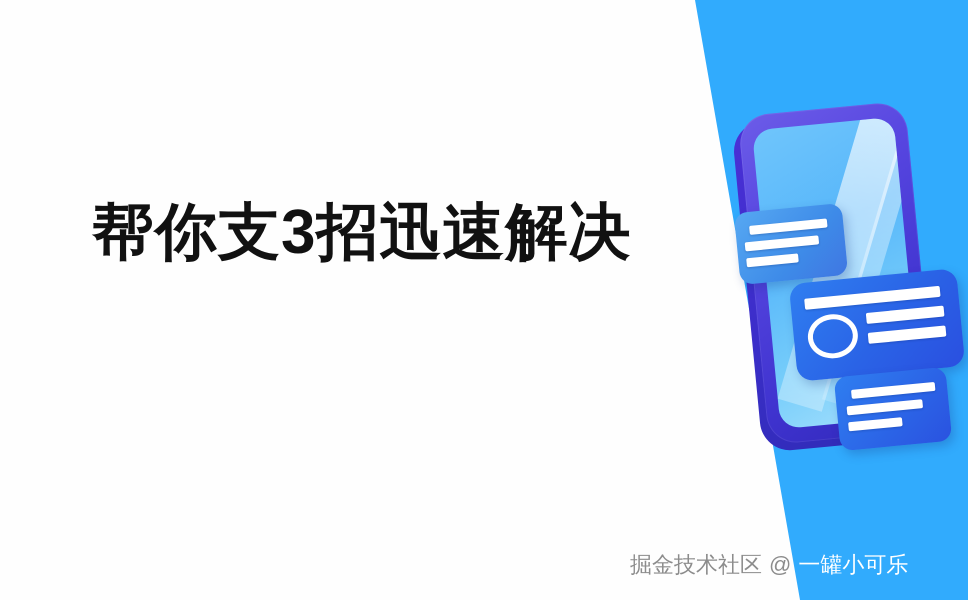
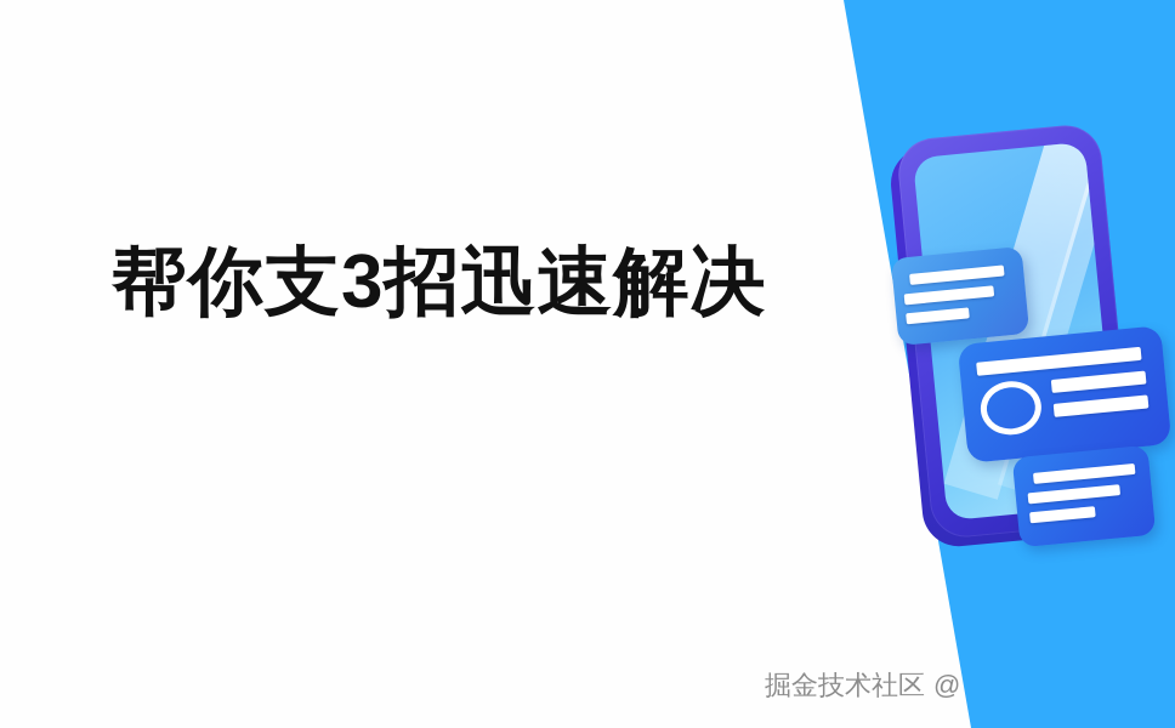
  帮你支3招迅速解决
  掘金技术社区
  @
- 一罐小可乐
